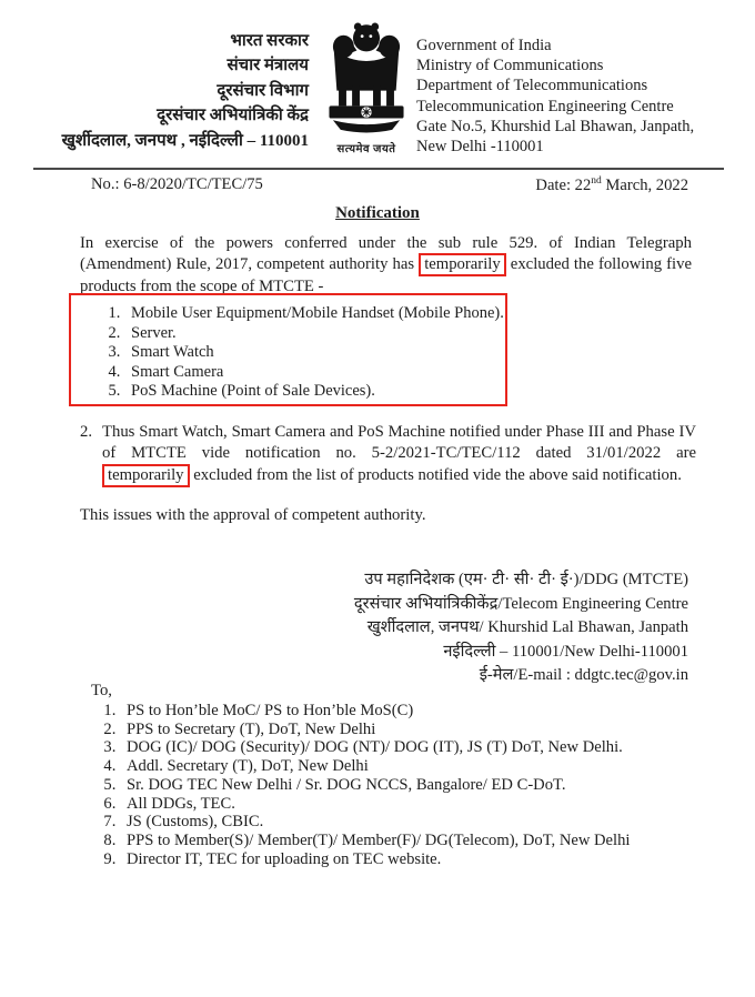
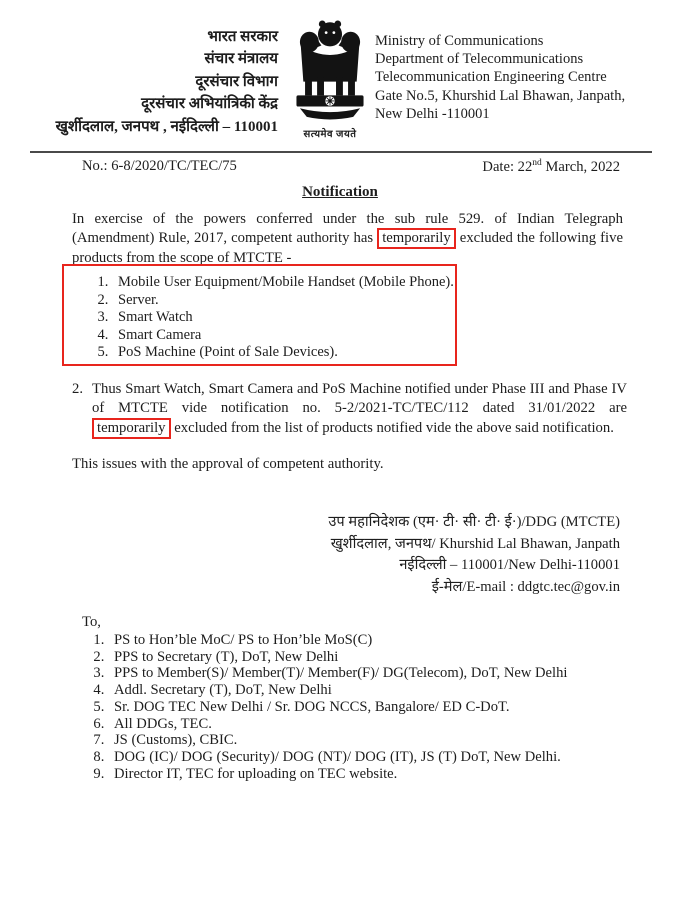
  भारत सरकार
  संचार मंत्रालय
  दूरसंचार विभाग
  दूरसंचार अभियांत्रिकी केंद्र
  खुर्शीदलाल, जनपथ , नईदिल्ली – 110001
  सत्यमेव जयते
- Government of India
  Ministry of Communications
  Department of Telecommunications
  Telecommunication Engineering Centre
  Gate No.5, Khurshid Lal Bhawan, Janpath,
  New Delhi -110001
  No.: 6-8/2020/TC/TEC/75
  Date: 22nd March, 2022
  Notification
  In exercise of the powers conferred under the sub rule 529. of Indian Telegraph (Amendment) Rule, 2017, competent authority has temporarily excluded the following five products from the scope of MTCTE -
  Mobile User Equipment/Mobile Handset (Mobile Phone).
  Server.
  Smart Watch
  Smart Camera
  PoS Machine (Point of Sale Devices).
  2.
  Thus Smart Watch, Smart Camera and PoS Machine notified under Phase III and Phase IV of MTCTE vide notification no. 5-2/2021-TC/TEC/112 dated 31/01/2022 are temporarily excluded from the list of products notified vide the above said notification.
  This issues with the approval of competent authority.
  उप महानिदेशक (एम· टी· सी· टी· ई·)/DDG (MTCTE)
- दूरसंचार अभियांत्रिकीकेंद्र/Telecom Engineering Centre
  खुर्शीदलाल, जनपथ/ Khurshid Lal Bhawan, Janpath
  नईदिल्ली – 110001/New Delhi-110001
  ई-मेल/E-mail : ddgtc.tec@gov.in
  To,
  PS to Hon’ble MoC/ PS to Hon’ble MoS(C)
  PPS to Secretary (T), DoT, New Delhi
- DOG (IC)/ DOG (Security)/ DOG (NT)/ DOG (IT), JS (T) DoT, New Delhi.
+ PPS to Member(S)/ Member(T)/ Member(F)/ DG(Telecom), DoT, New Delhi
  Addl. Secretary (T), DoT, New Delhi
  Sr. DOG TEC New Delhi / Sr. DOG NCCS, Bangalore/ ED C-DoT.
  All DDGs, TEC.
  JS (Customs), CBIC.
- PPS to Member(S)/ Member(T)/ Member(F)/ DG(Telecom), DoT, New Delhi
+ DOG (IC)/ DOG (Security)/ DOG (NT)/ DOG (IT), JS (T) DoT, New Delhi.
  Director IT, TEC for uploading on TEC website.
